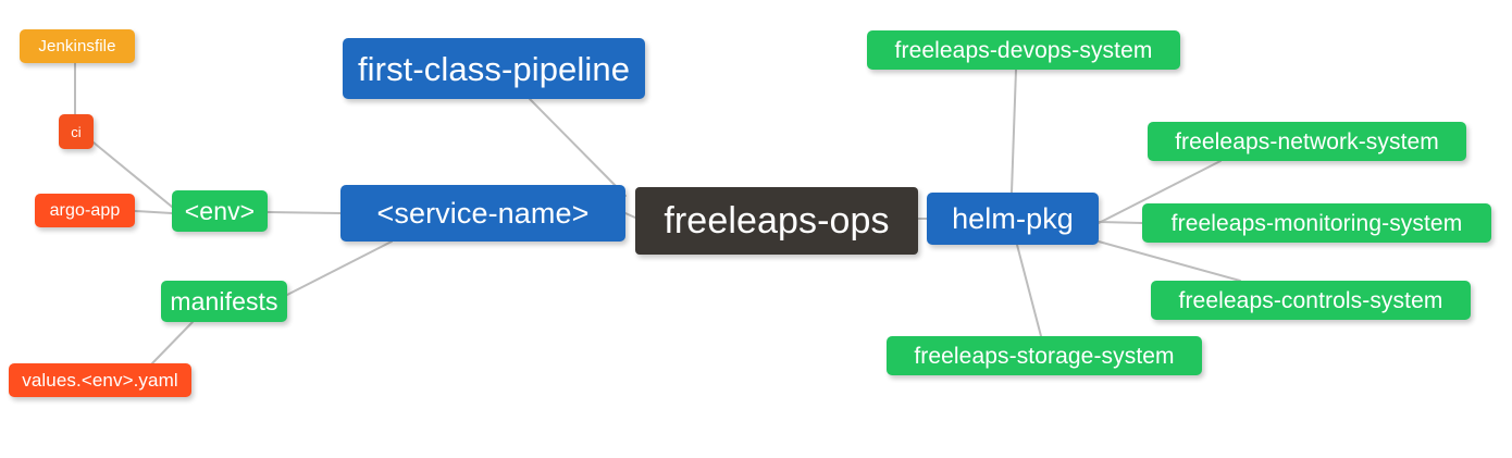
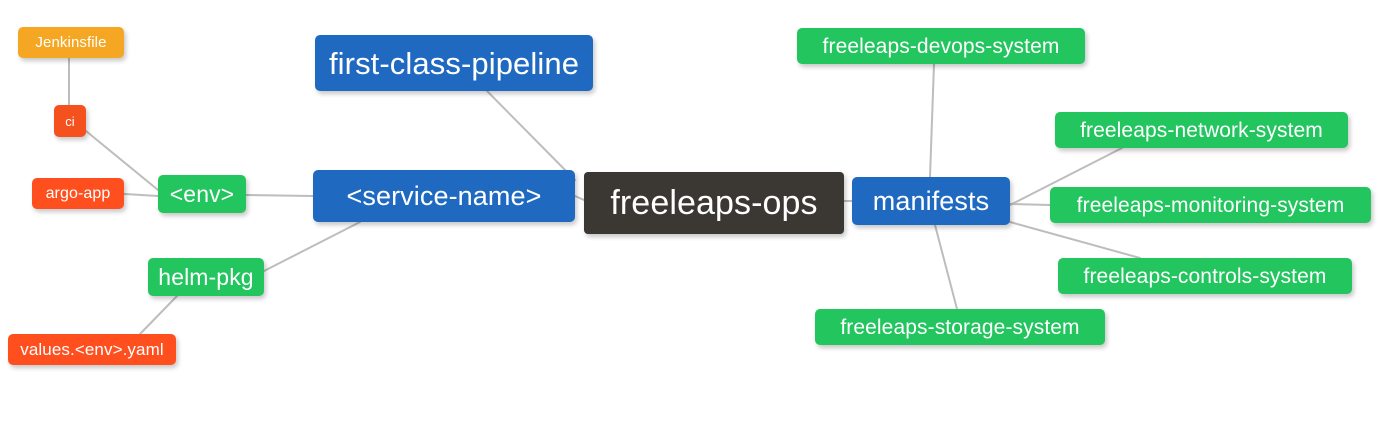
  Jenkinsfile
  ci
  argo-app
  values.<env>.yaml
  <env>
- manifests
+ helm-pkg
  first-class-pipeline
  <service-name>
  freeleaps-ops
- helm-pkg
+ manifests
  freeleaps-devops-system
  freeleaps-network-system
  freeleaps-monitoring-system
  freeleaps-controls-system
  freeleaps-storage-system
